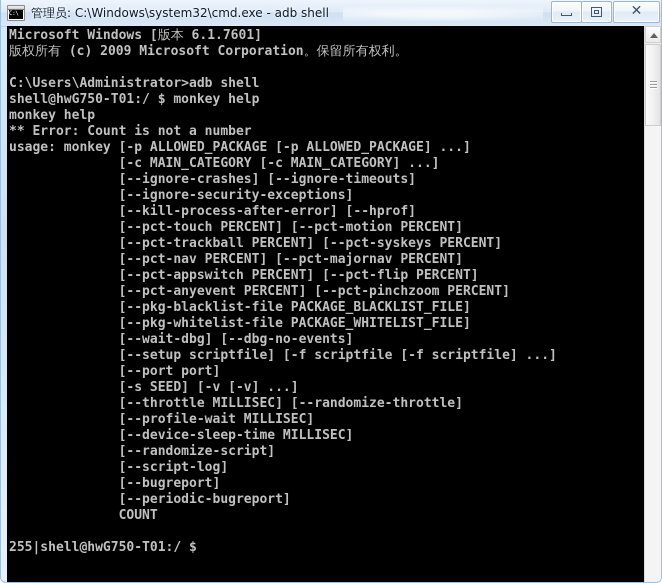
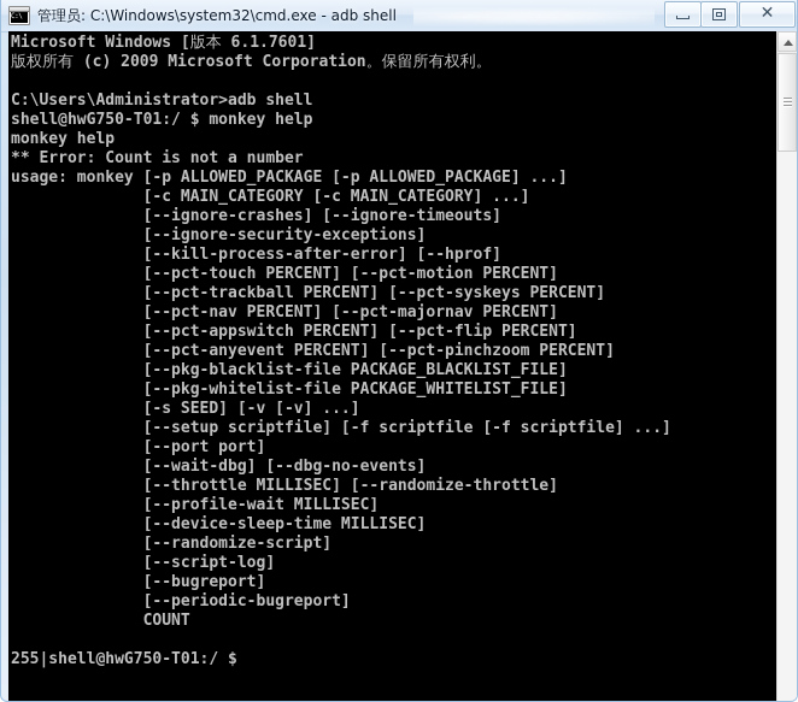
  管理员: C:\Windows\system32\cmd.exe - adb shell
  ✕
  Microsoft Windows [版本 6.1.7601]
  版权所有 (c) 2009 Microsoft Corporation。保留所有权利。
  C:\Users\Administrator>adb shell
  shell@hwG750-T01:/ $ monkey help
  monkey help
  ** Error: Count is not a number
  usage: monkey [-p ALLOWED_PACKAGE [-p ALLOWED_PACKAGE] ...]
  [-c MAIN_CATEGORY [-c MAIN_CATEGORY] ...]
  [--ignore-crashes] [--ignore-timeouts]
  [--ignore-security-exceptions]
  [--kill-process-after-error] [--hprof]
  [--pct-touch PERCENT] [--pct-motion PERCENT]
  [--pct-trackball PERCENT] [--pct-syskeys PERCENT]
  [--pct-nav PERCENT] [--pct-majornav PERCENT]
  [--pct-appswitch PERCENT] [--pct-flip PERCENT]
  [--pct-anyevent PERCENT] [--pct-pinchzoom PERCENT]
  [--pkg-blacklist-file PACKAGE_BLACKLIST_FILE]
  [--pkg-whitelist-file PACKAGE_WHITELIST_FILE]
- [--wait-dbg] [--dbg-no-events]
+ [-s SEED] [-v [-v] ...]
  [--setup scriptfile] [-f scriptfile [-f scriptfile] ...]
  [--port port]
- [-s SEED] [-v [-v] ...]
+ [--wait-dbg] [--dbg-no-events]
  [--throttle MILLISEC] [--randomize-throttle]
  [--profile-wait MILLISEC]
  [--device-sleep-time MILLISEC]
  [--randomize-script]
  [--script-log]
  [--bugreport]
  [--periodic-bugreport]
  COUNT
  255|shell@hwG750-T01:/ $
